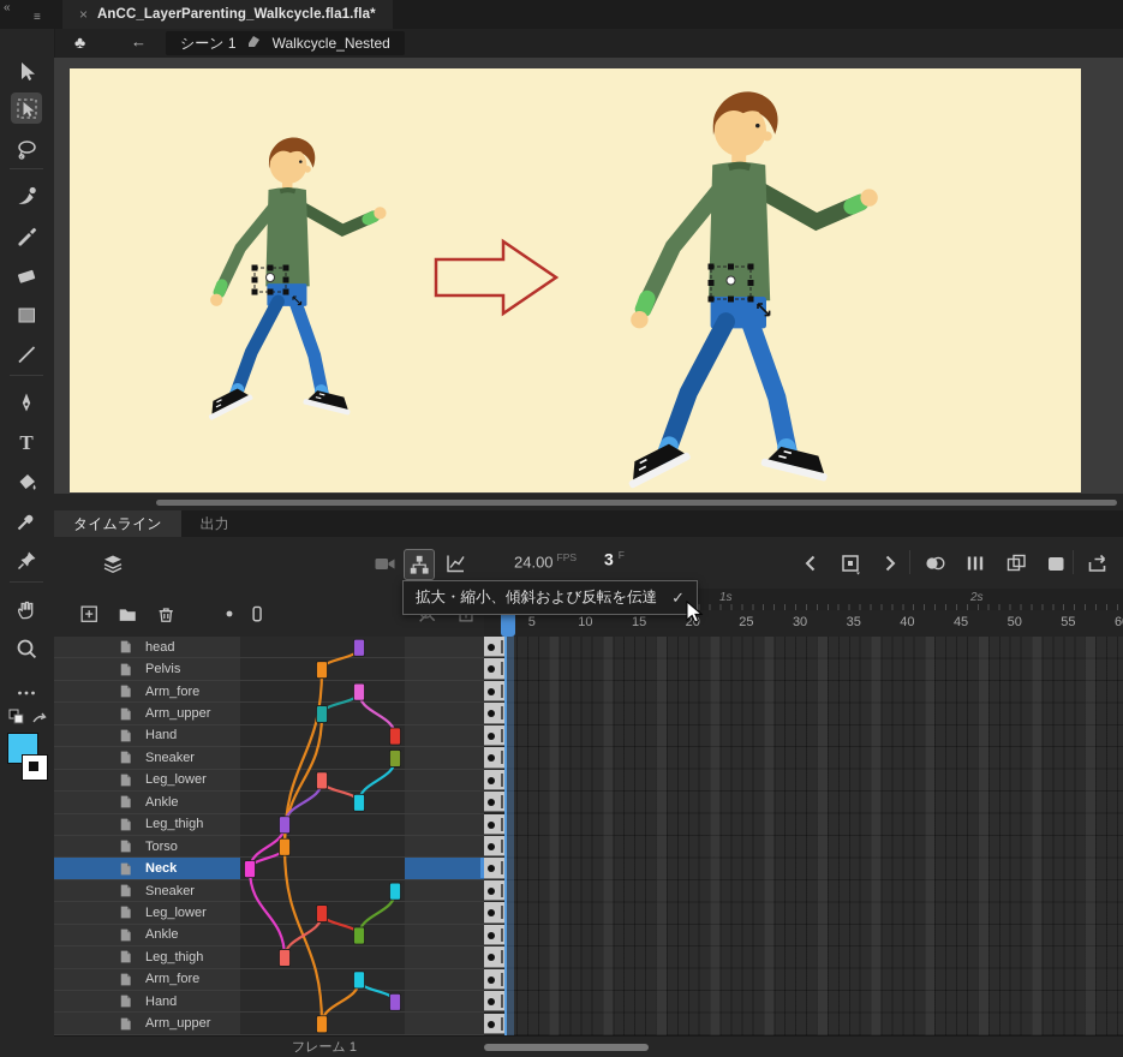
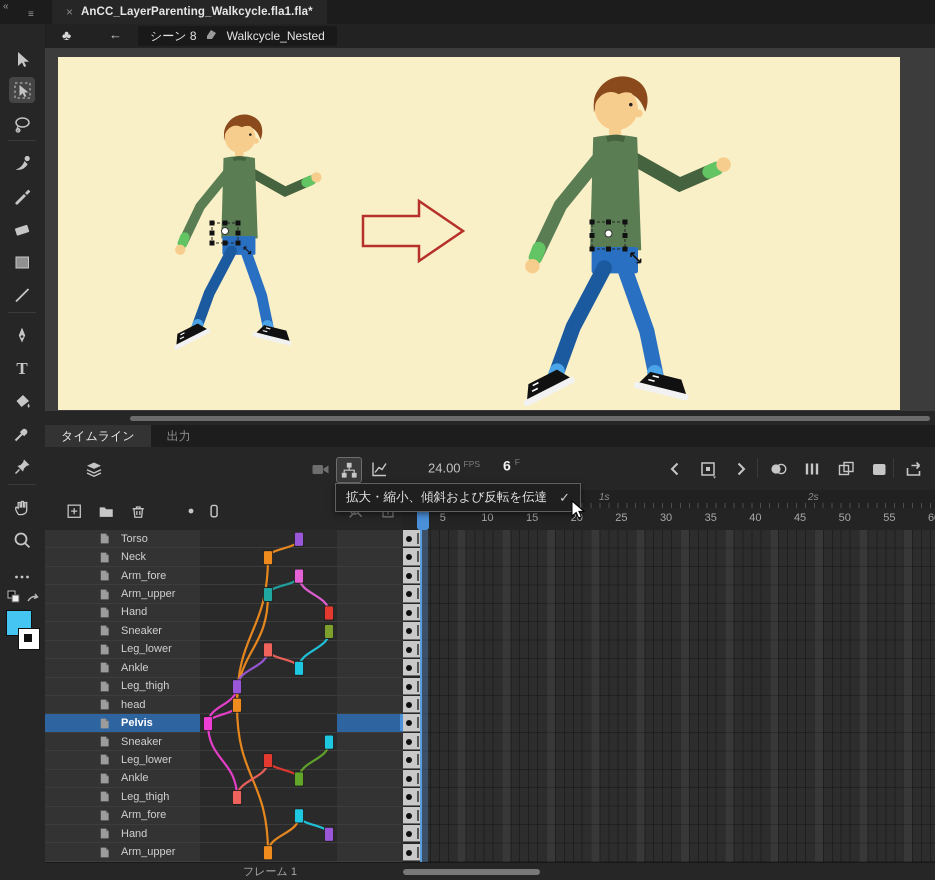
  «
  ≡
  ×
  AnCC_LayerParenting_Walkcycle.fla1.fla*
  ♣
  ←
- シーン 1
+ シーン 8
  Walkcycle_Nested
  T
  タイムライン
  出力
  24.00 FPS
- 3 F
+ 6 F
  1s
  2s
  5
  10
  15
  25
  30
  35
  40
  45
  50
  55
- head
+ Torso
- Pelvis
+ Neck
  Arm_fore
  Arm_upper
  Hand
  Sneaker
  Leg_lower
  Ankle
  Leg_thigh
- Torso
+ head
- Neck
+ Pelvis
  Sneaker
  Leg_lower
  Ankle
  Leg_thigh
  Arm_fore
  Hand
  Arm_upper
  拡大・縮小、傾斜および反転を伝達
  ✓
  フレーム 1
